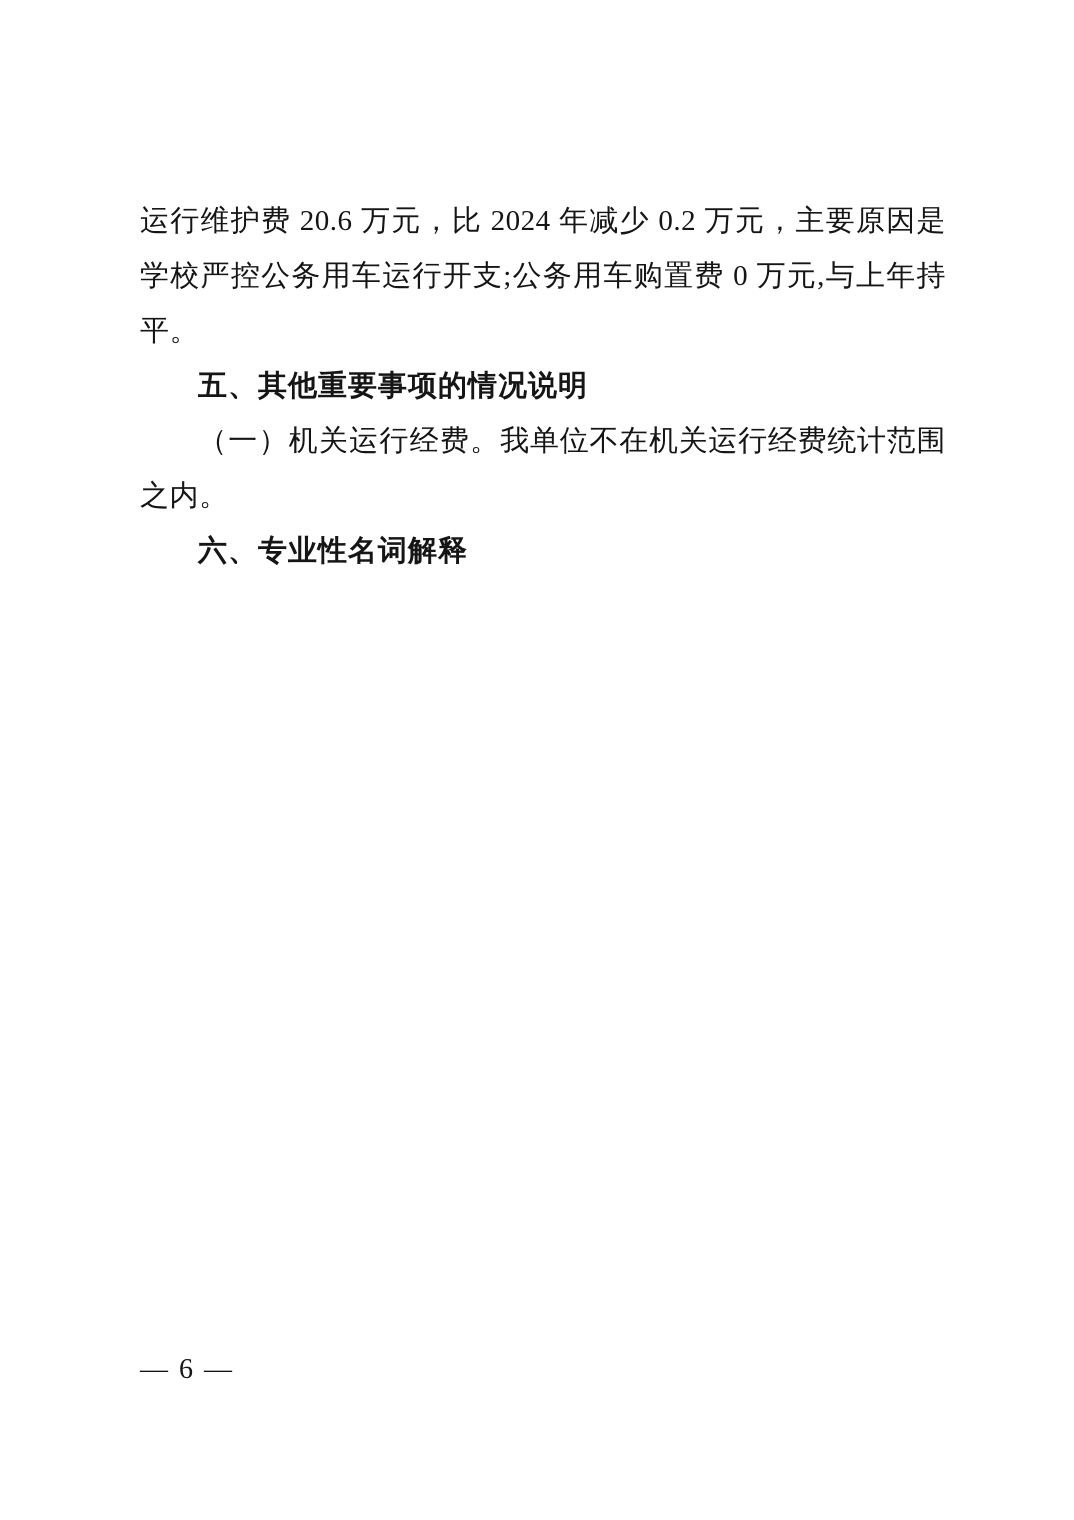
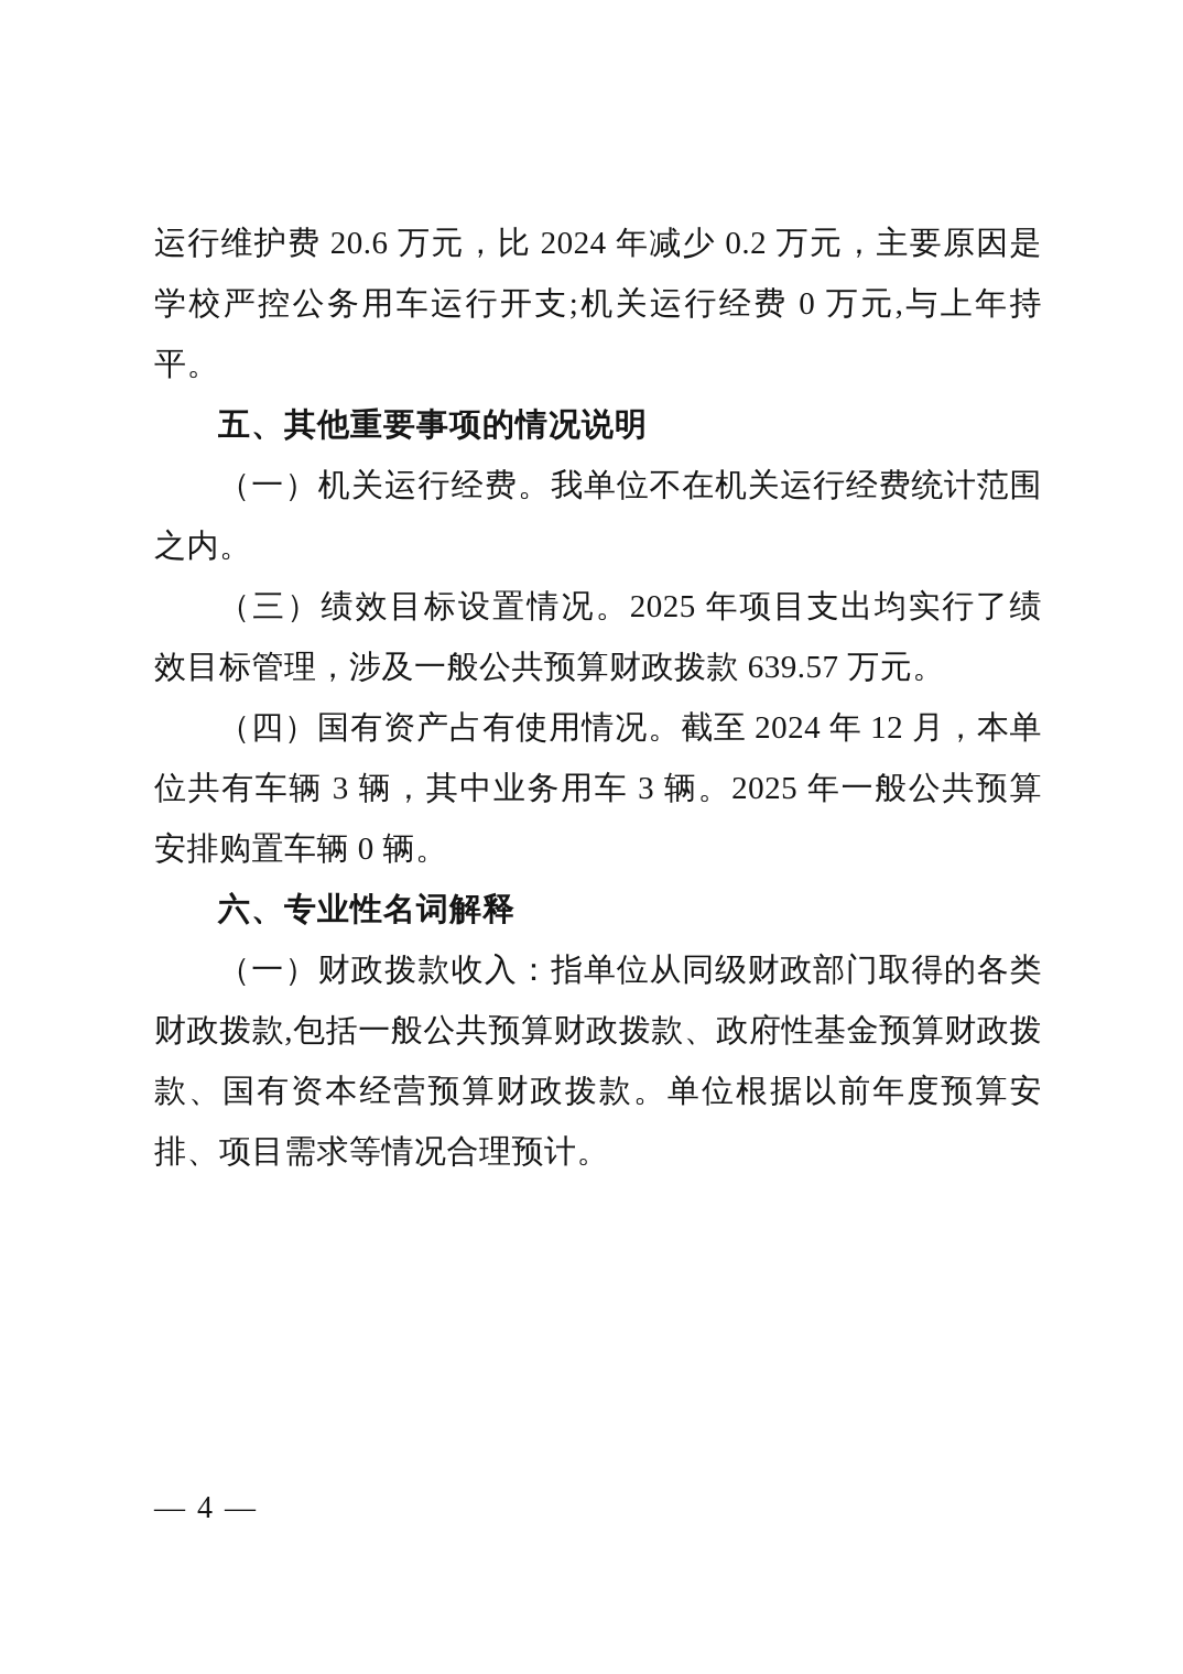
- 运行维护费 20.6 万元，比 2024 年减少 0.2 万元，主要原因是学校严控公务用车运行开支;公务用车购置费 0 万元,与上年持平。
+ 运行维护费 20.6 万元，比 2024 年减少 0.2 万元，主要原因是学校严控公务用车运行开支;机关运行经费 0 万元,与上年持平。
  五、其他重要事项的情况说明
  （一）机关运行经费。我单位不在机关运行经费统计范围之内。
+ （三）绩效目标设置情况。2025 年项目支出均实行了绩效目标管理，涉及一般公共预算财政拨款 639.57 万元。
+ （四）国有资产占有使用情况。截至 2024 年 12 月，本单位共有车辆 3 辆，其中业务用车 3 辆。2025 年一般公共预算安排购置车辆 0 辆。
  六、专业性名词解释
+ （一）财政拨款收入：指单位从同级财政部门取得的各类财政拨款,包括一般公共预算财政拨款、政府性基金预算财政拨款、国有资本经营预算财政拨款。单位根据以前年度预算安排、项目需求等情况合理预计。
- — 6 —
+ — 4 —
